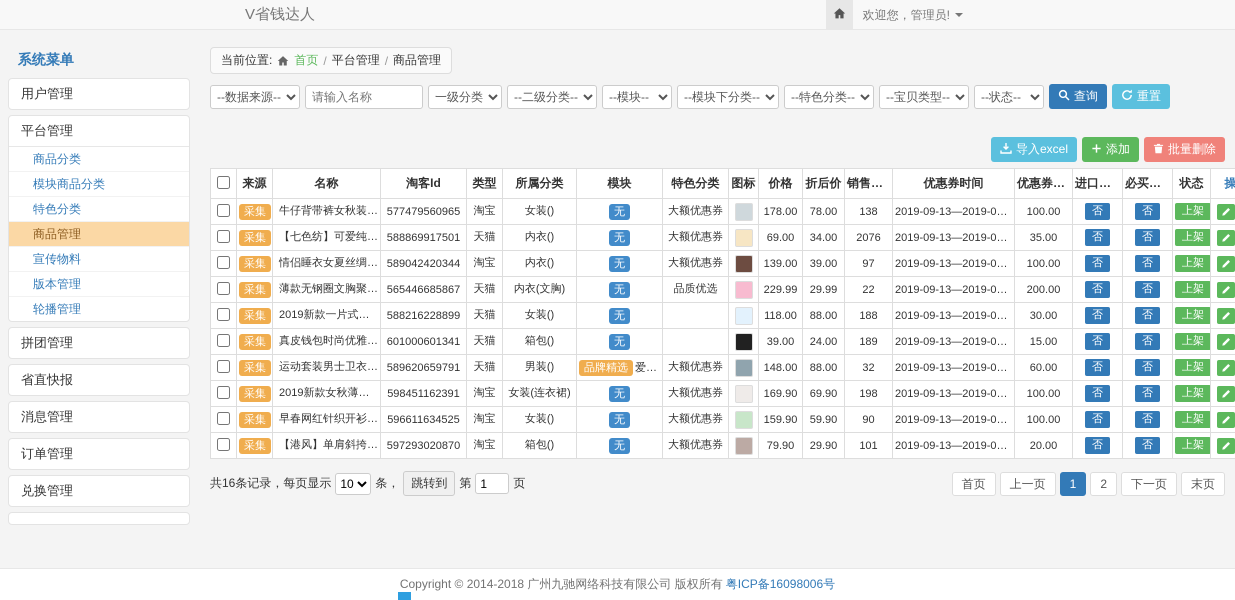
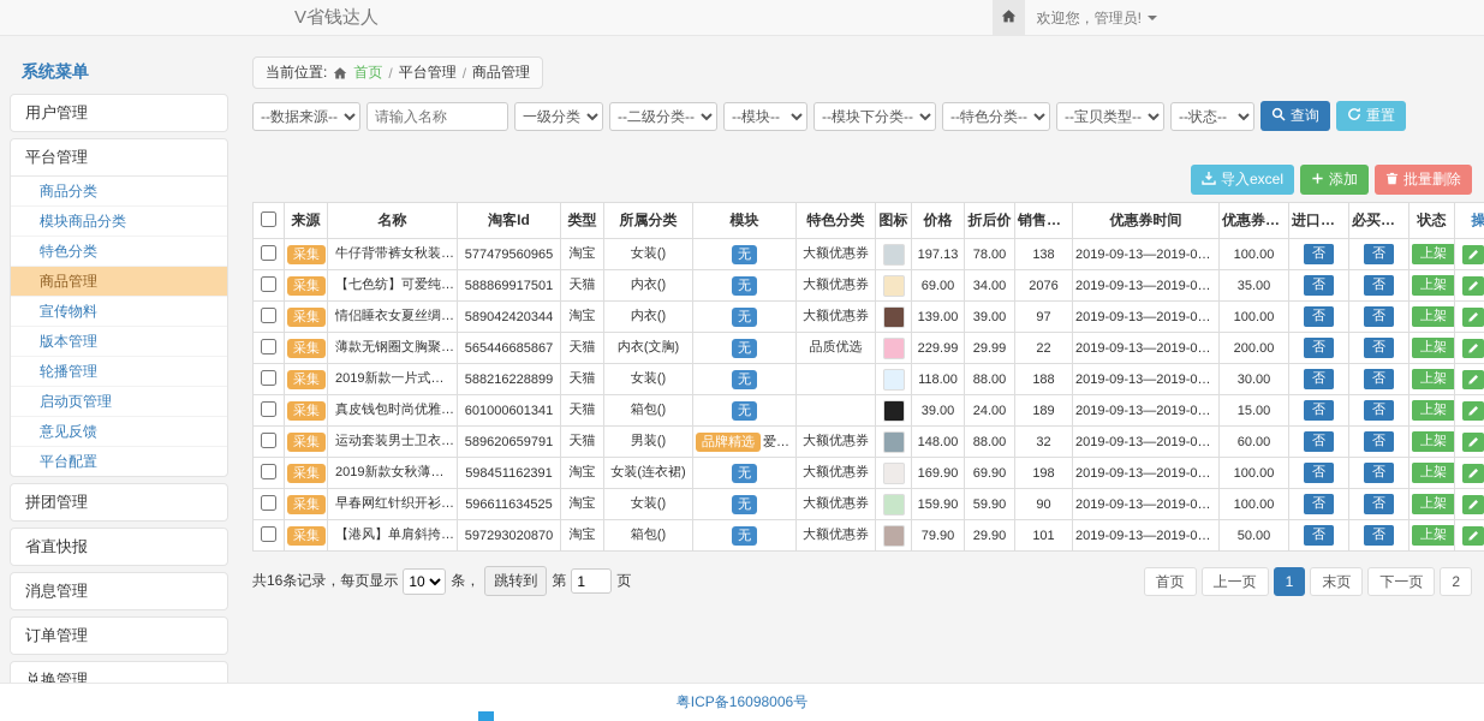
  V省钱达人
  欢迎您，管理员!
  系统菜单
  用户管理
  平台管理
  商品分类
  模块商品分类
  特色分类
  商品管理
  宣传物料
  版本管理
  轮播管理
+ 启动页管理
+ 意见反馈
+ 平台配置
  拼团管理
  省直快报
  消息管理
  订单管理
  兑换管理
  当前位置:
  首页
  /
  平台管理
  /
  商品管理
  --数据来源--
  请输入名称
  一级分类
  --二级分类--
  --模块--
  --模块下分类--
  --特色分类--
  --宝贝类型--
  --状态--
  查询
  重置
  导入excel
  添加
  批量删除
  	来源	名称	淘客Id	类型	所属分类	模块	特色分类	图标	价格	折后价	销售数量	优惠券时间	优惠券金额	进口优选	必买清单	状态	操
- 	采集	牛仔背带裤女秋装减	577479560965	淘宝	女装()	无	大额优惠券		178.00	78.00	138	2019-09-13—2019-09-1	100.00	否	否	上架
+ 	采集	牛仔背带裤女秋装减	577479560965	淘宝	女装()	无	大额优惠券		197.13	78.00	138	2019-09-13—2019-09-1	100.00	否	否	上架
  	采集	【七色纺】可爱纯棉	588869917501	天猫	内衣()	无	大额优惠券		69.00	34.00	2076	2019-09-13—2019-09-1	35.00	否	否	上架
  	采集	情侣睡衣女夏丝绸男	589042420344	淘宝	内衣()	无	大额优惠券		139.00	39.00	97	2019-09-13—2019-09-2	100.00	否	否	上架
  	采集	薄款无钢圈文胸聚拢	565446685867	天猫	内衣(文胸)	无	品质优选		229.99	29.99	22	2019-09-13—2019-09-1	200.00	否	否	上架
  	采集	2019新款一片式系...	588216228899	天猫	女装()	无			118.00	88.00	188	2019-09-13—2019-09-1	30.00	否	否	上架
  	采集	真皮钱包时尚优雅女	601000601341	天猫	箱包()	无			39.00	24.00	189	2019-09-13—2019-09-2	15.00	否	否	上架
  	采集	运动套装男士卫衣初	589620659791	天猫	男装()	品牌精选 爱上	大额优惠券		148.00	88.00	32	2019-09-13—2019-09-1	60.00	否	否	上架
  	采集	2019新款女秋薄款...	598451162391	淘宝	女装(连衣裙)	无	大额优惠券		169.90	69.90	198	2019-09-13—2019-09-1	100.00	否	否	上架
  	采集	早春网红针织开衫女	596611634525	淘宝	女装()	无	大额优惠券		159.90	59.90	90	2019-09-13—2019-09-1	100.00	否	否	上架
- 	采集	【港风】单肩斜挎链	597293020870	淘宝	箱包()	无	大额优惠券		79.90	29.90	101	2019-09-13—2019-09-1	20.00	否	否	上架
+ 	采集	【港风】单肩斜挎链	597293020870	淘宝	箱包()	无	大额优惠券		79.90	29.90	101	2019-09-13—2019-09-1	50.00	否	否	上架
  共16条记录，每页显示
  10
  条，
  跳转到
  第
  1
  页
  首页
  上一页
  1
- 2
+ 末页
  下一页
- 末页
+ 2
- Copyright © 2014-2018 广州九驰网络科技有限公司 版权所有
  粤ICP备16098006号
